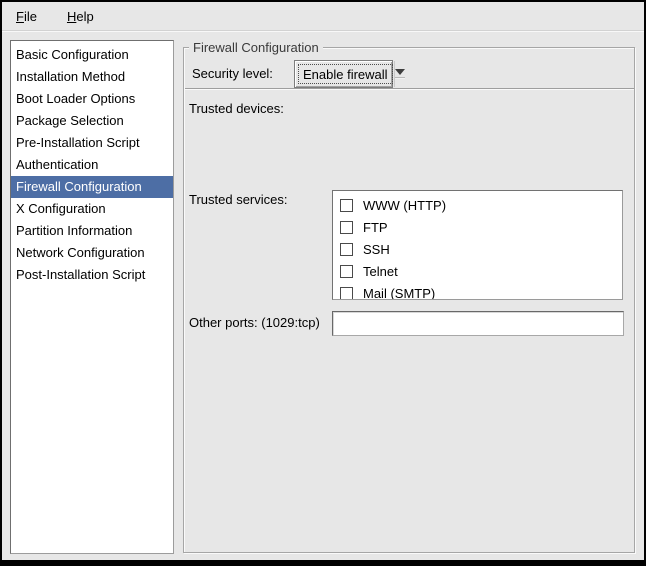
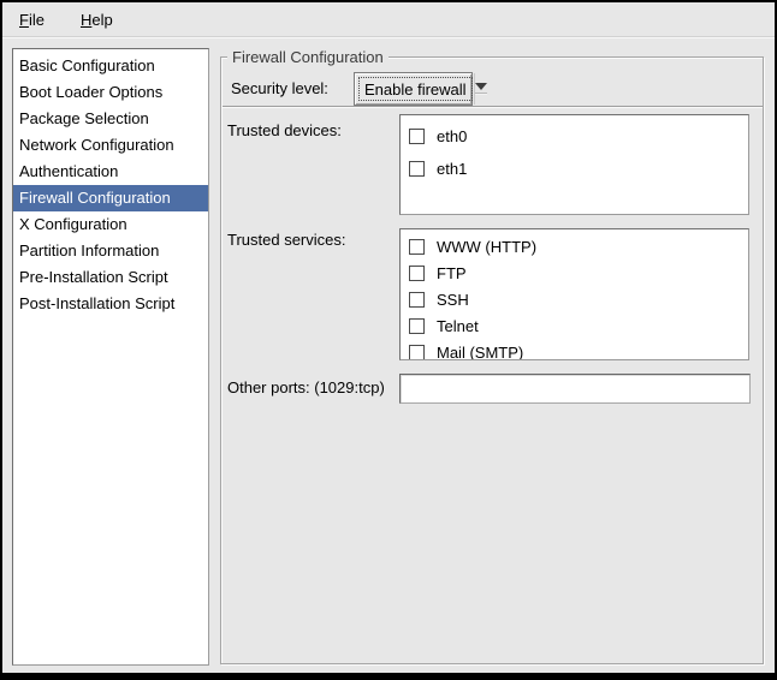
  File
  Help
  Basic Configuration
- Installation Method
  Boot Loader Options
  Package Selection
- Pre-Installation Script
+ Network Configuration
  Authentication
  Firewall Configuration
  X Configuration
  Partition Information
- Network Configuration
+ Pre-Installation Script
  Post-Installation Script
  Firewall Configuration
  Security level:
  Enable firewall
  Trusted devices:
+ eth0
+ eth1
  Trusted services:
  WWW (HTTP)
  FTP
  SSH
  Telnet
  Mail (SMTP)
  Other ports: (1029:tcp)
